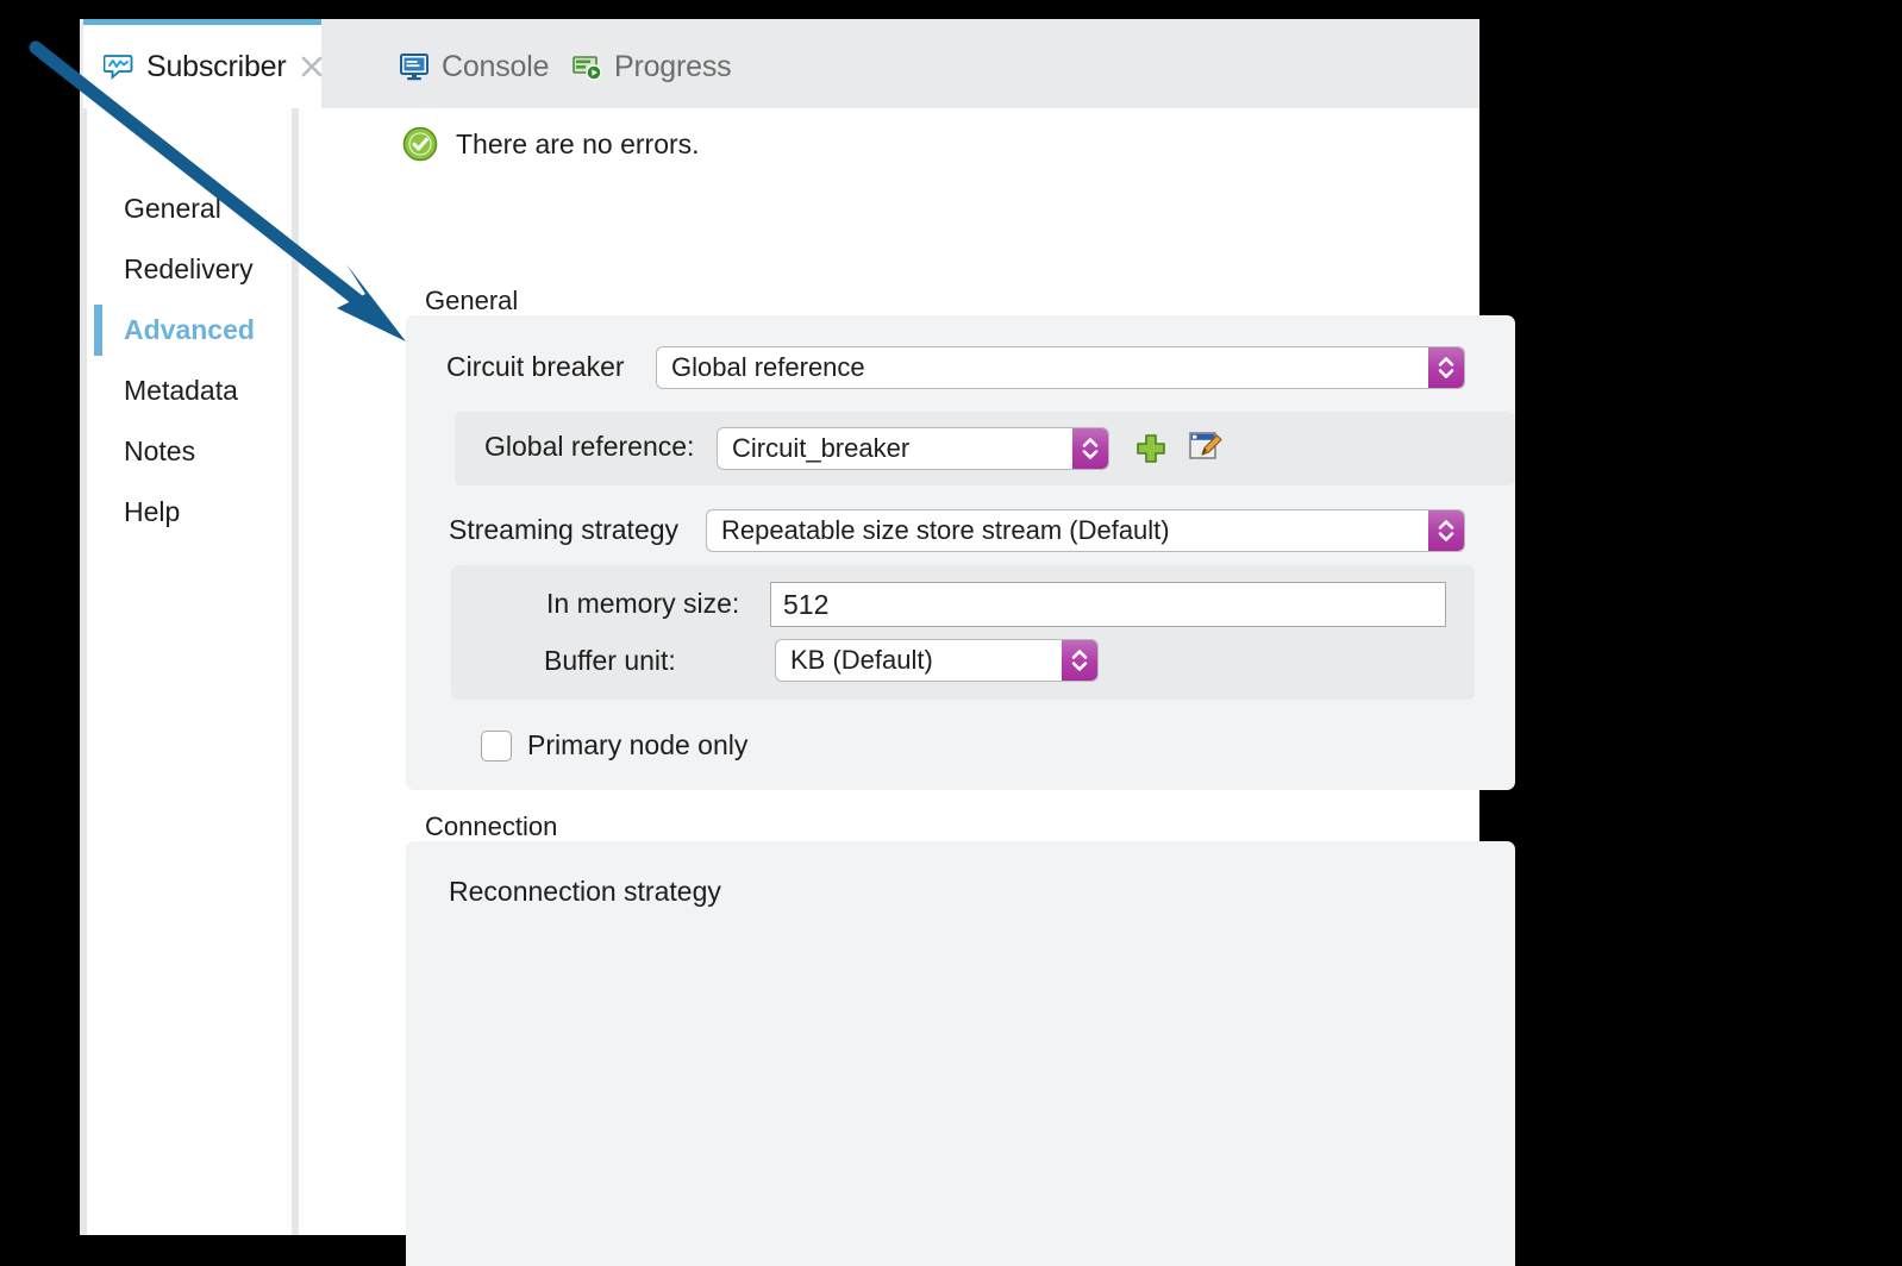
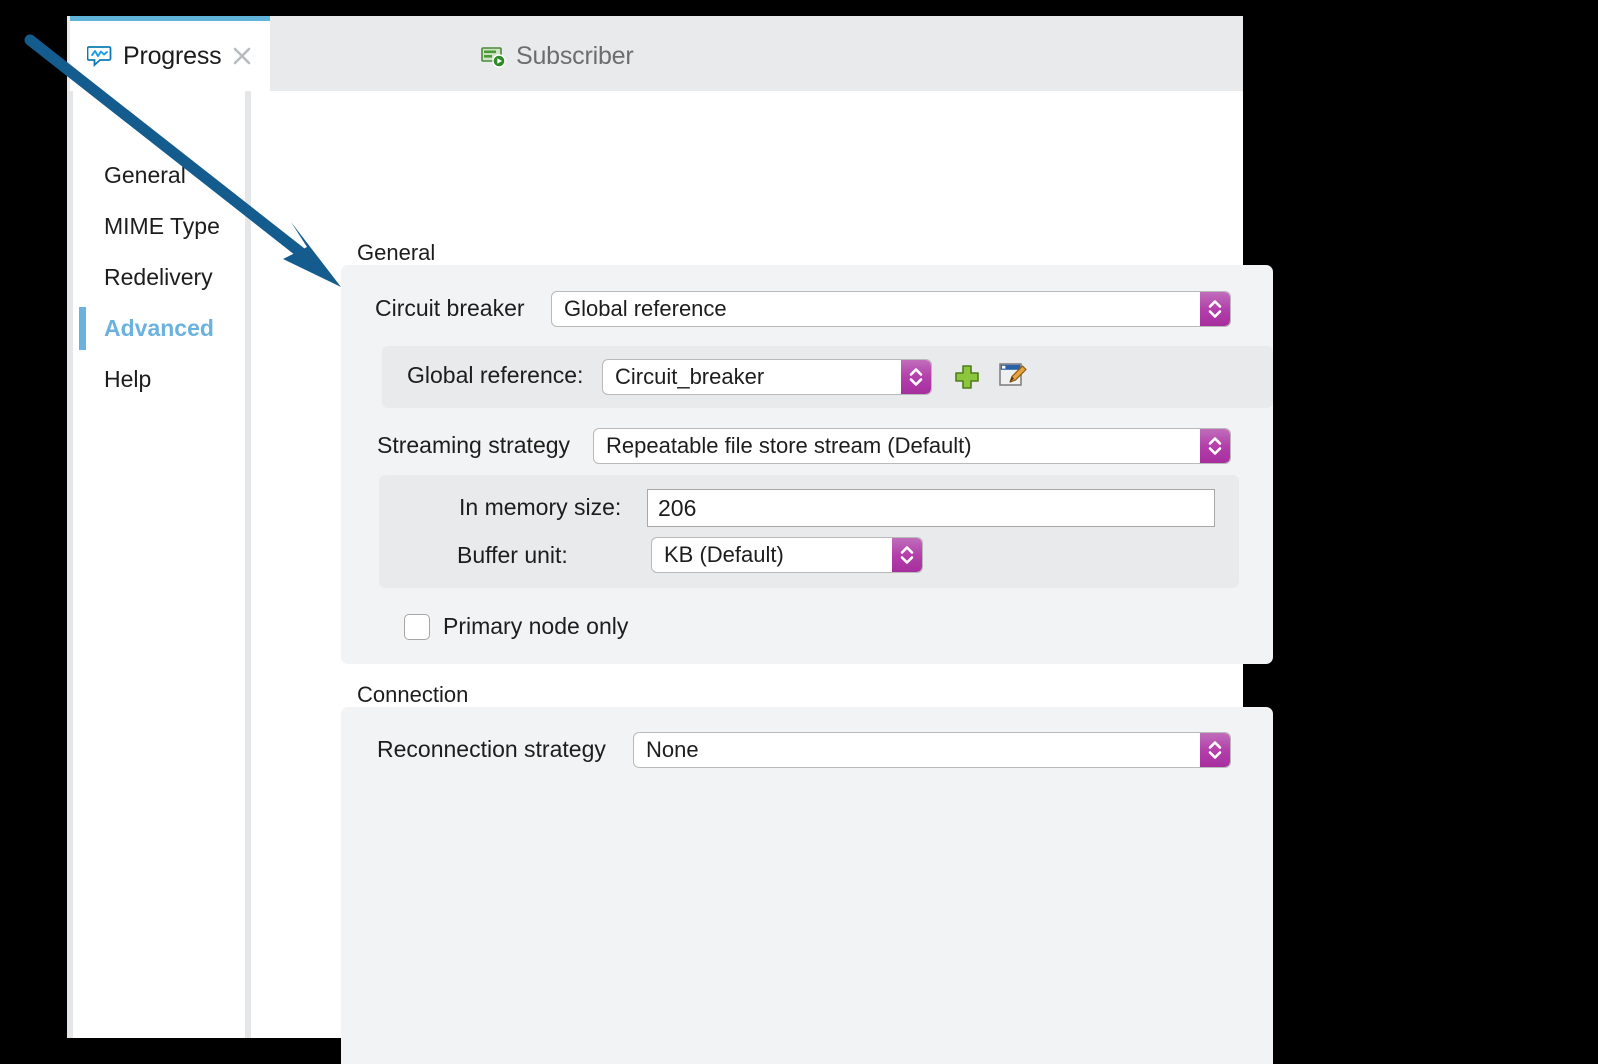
- Subscriber
+ Progress
- Console
- Progress
+ Subscriber
  General
+ MIME Type
  Redelivery
  Advanced
- Metadata
- Notes
  Help
- There are no errors.
  General
  Circuit breaker
  Global reference
  Global reference:
  Circuit_breaker
  Streaming strategy
- Repeatable size store stream (Default)
+ Repeatable file store stream (Default)
  In memory size:
- 512
+ 206
  Buffer unit:
  KB (Default)
  Primary node only
  Connection
  Reconnection strategy
+ None
